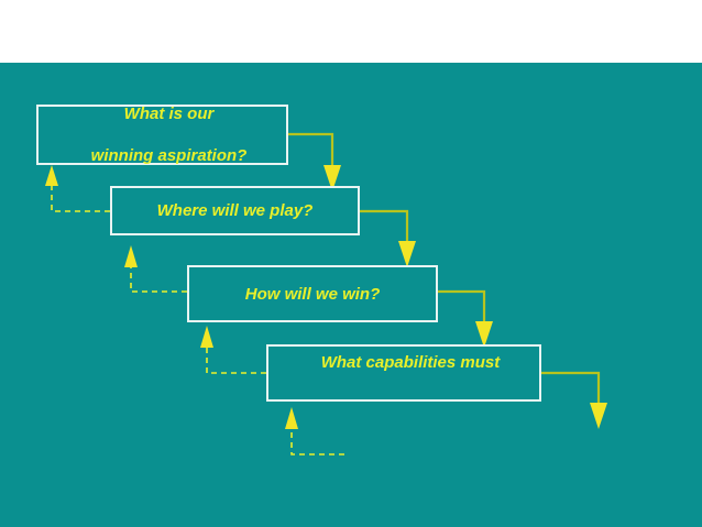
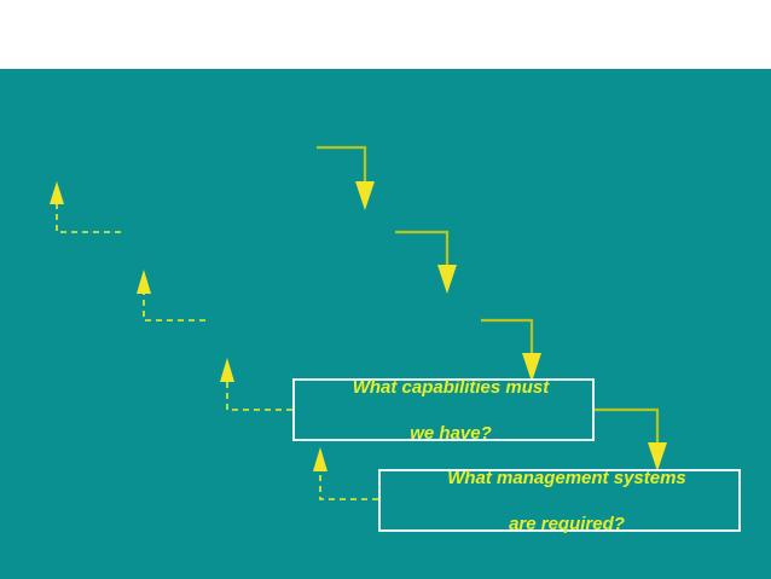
- What is our
- winning aspiration?
- Where will we play?
- How will we win?
  What capabilities must
+ we have?
+ What management systems
+ are required?
